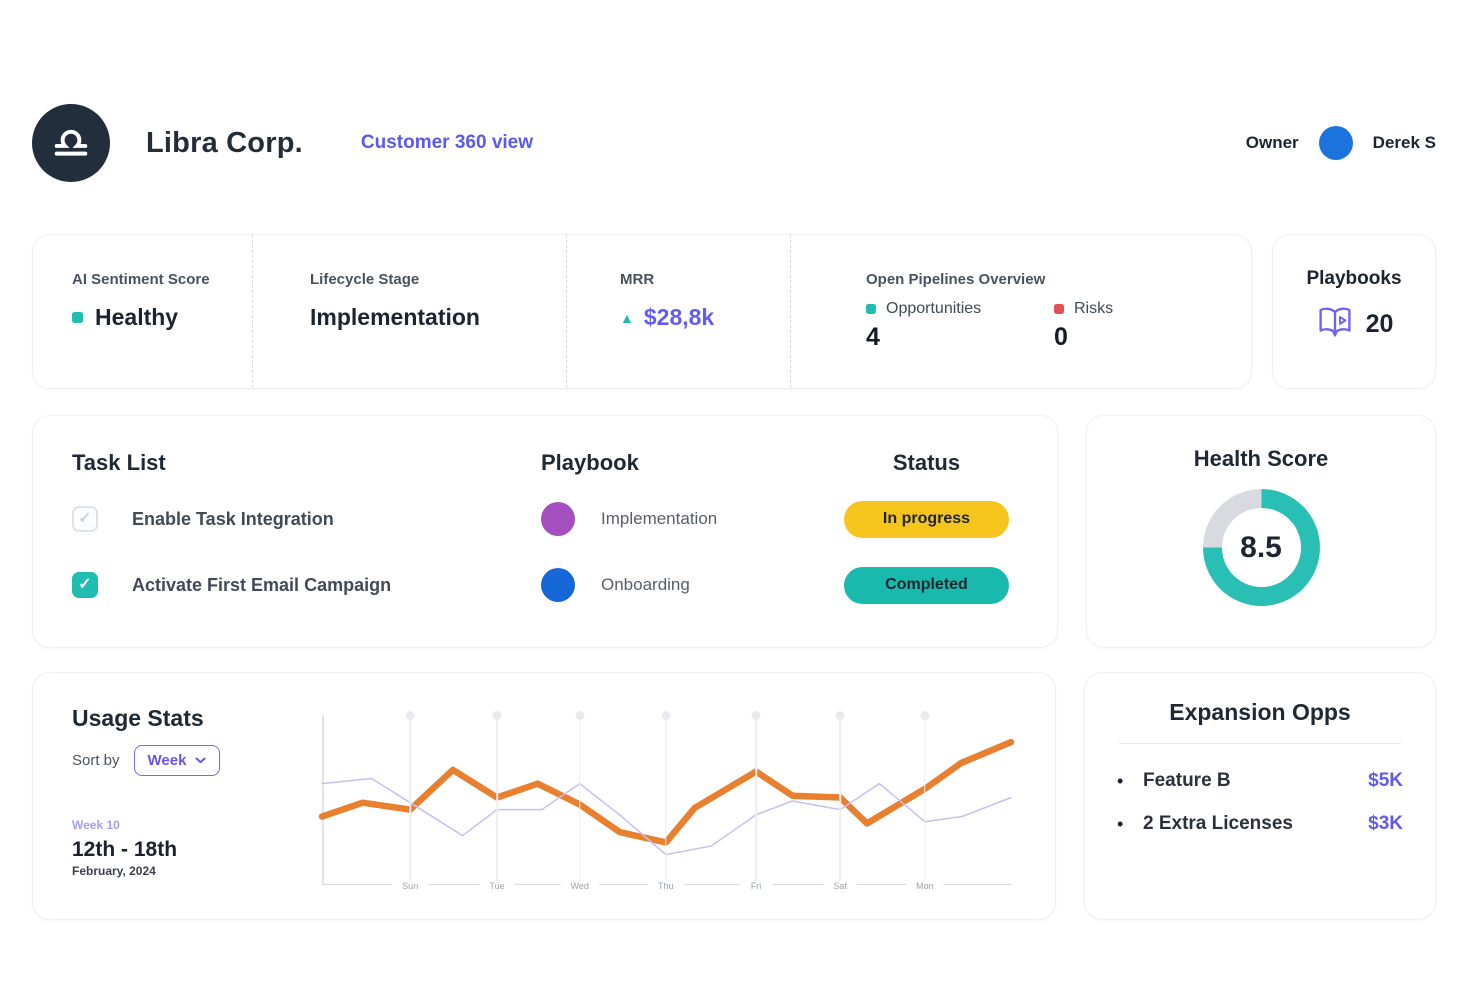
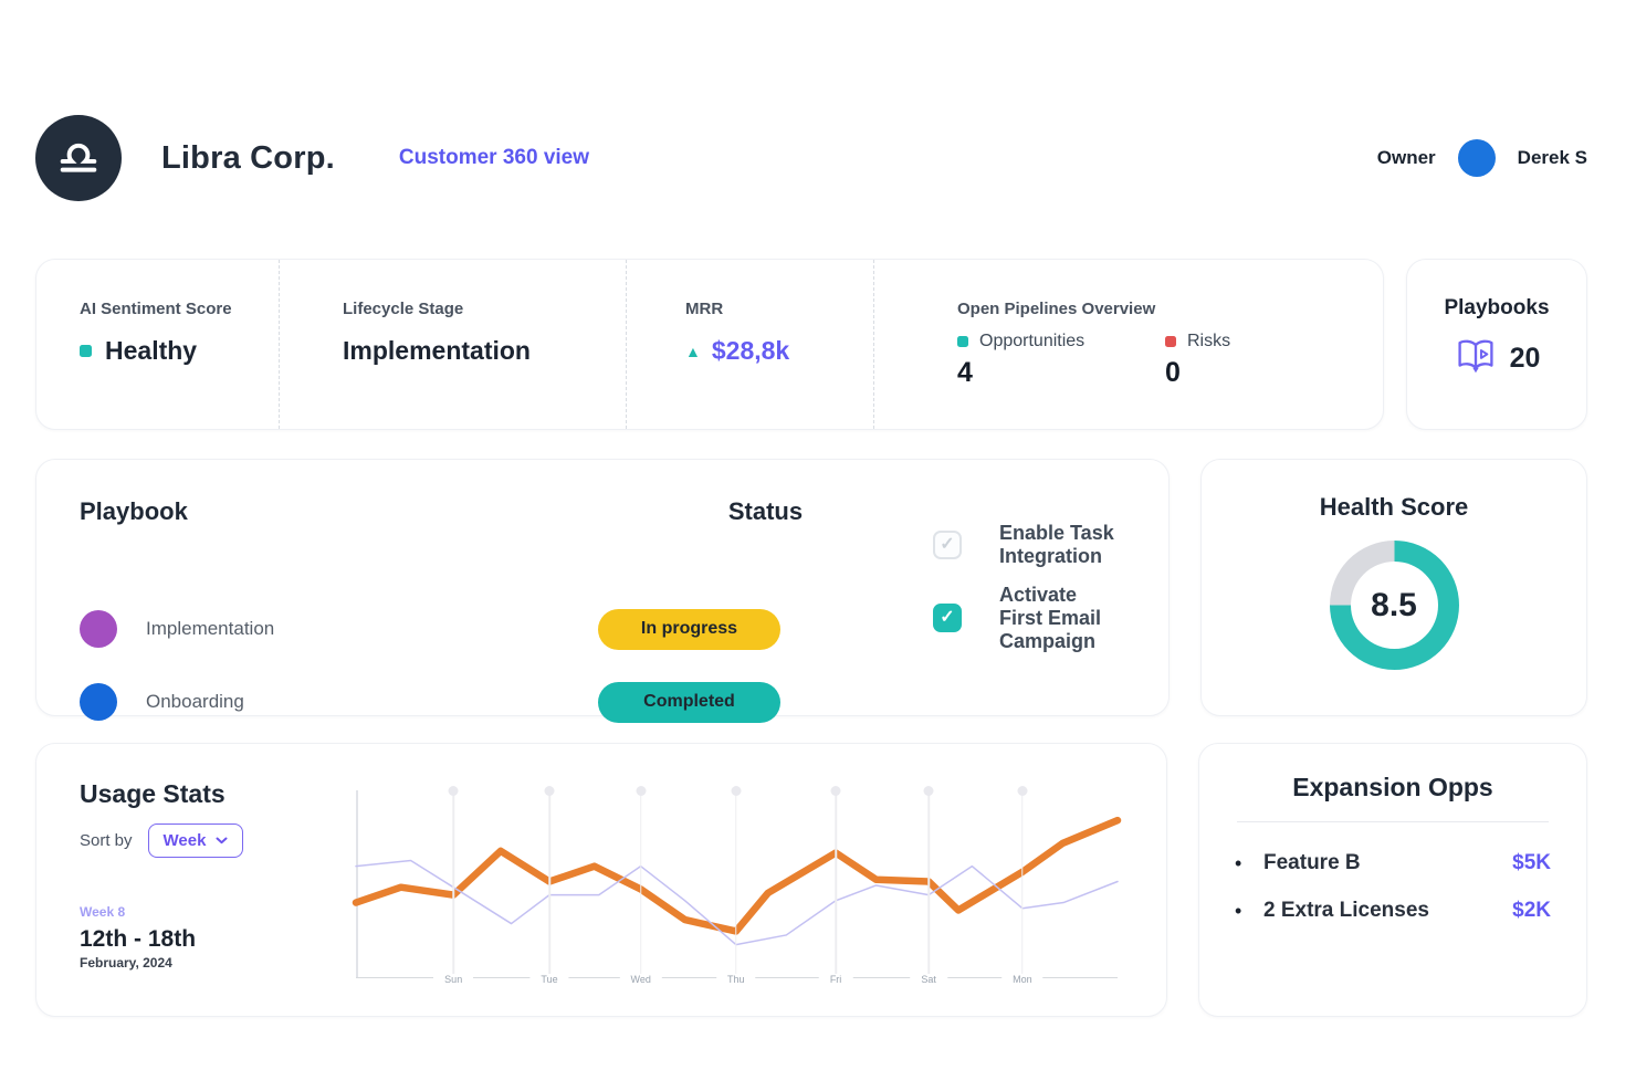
  Libra Corp.
  Customer 360 view
  Owner
  Derek S
  AI Sentiment Score
  Healthy
  Lifecycle Stage
  Implementation
  MRR
  ▲
  $28,8k
  Open Pipelines Overview
  Opportunities
  4
  Risks
  0
  Playbooks
  20
- Task List
  Playbook
  Status
  ✓
  Enable Task Integration
  Implementation
  In progress
  ✓
  Activate First Email Campaign
  Onboarding
  Completed
  Health Score
  8.5
  Usage Stats
  Sort by
  Week
- Week 10
+ Week 8
  12th - 18th
  February, 2024
  Sun
  Tue
  Wed
  Thu
  Fri
  Sat
  Mon
  Expansion Opps
  •
  Feature B
  $5K
  •
  2 Extra Licenses
- $3K
+ $2K
